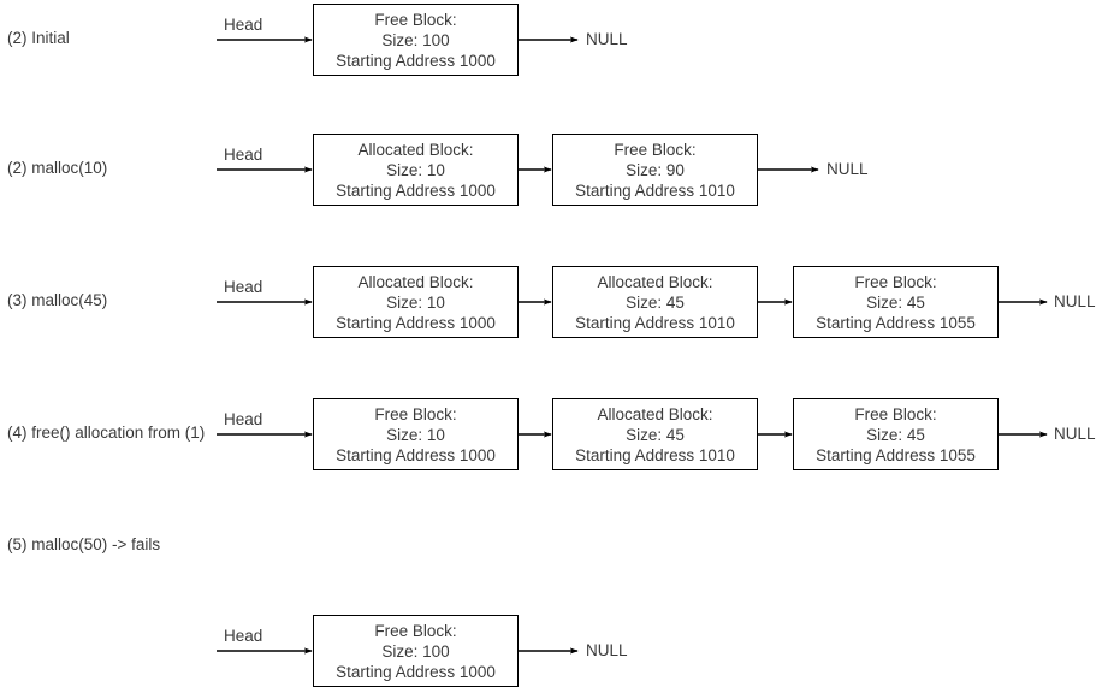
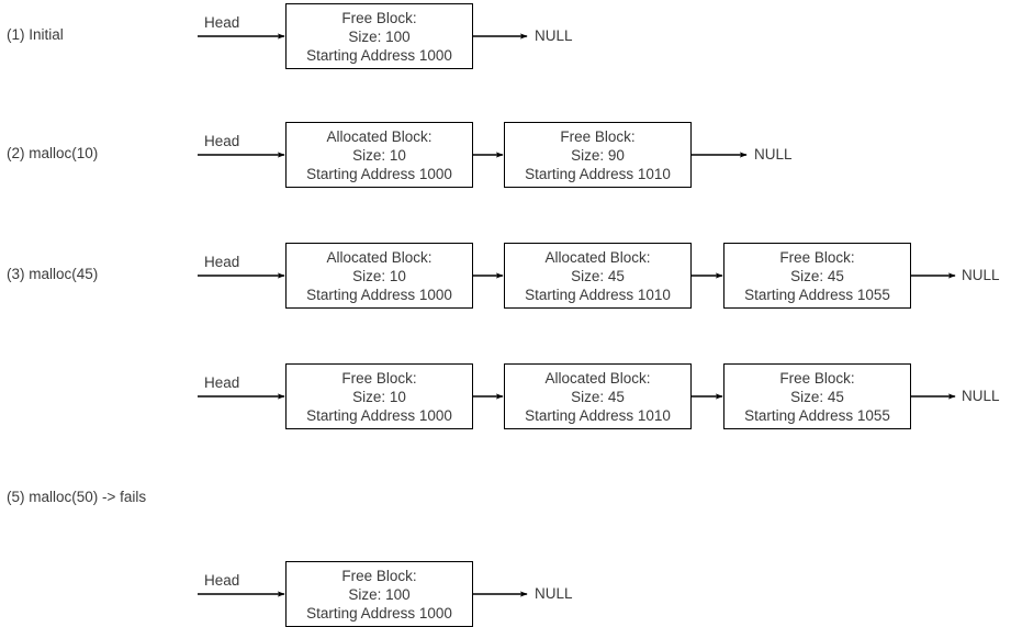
- (2) Initial
+ (1) Initial
  Head
  Free Block:
  Size: 100
  Starting Address 1000
  NULL
  (2) malloc(10)
  Head
  Allocated Block:
  Size: 10
  Starting Address 1000
  Free Block:
  Size: 90
  Starting Address 1010
  NULL
  (3) malloc(45)
  Head
  Allocated Block:
  Size: 10
  Starting Address 1000
  Allocated Block:
  Size: 45
  Starting Address 1010
  Free Block:
  Size: 45
  Starting Address 1055
  NULL
- (4) free() allocation from (1)
  Head
  Free Block:
  Size: 10
  Starting Address 1000
  Allocated Block:
  Size: 45
  Starting Address 1010
  Free Block:
  Size: 45
  Starting Address 1055
  NULL
  (5) malloc(50) -> fails
  Head
  Free Block:
  Size: 100
  Starting Address 1000
  NULL
